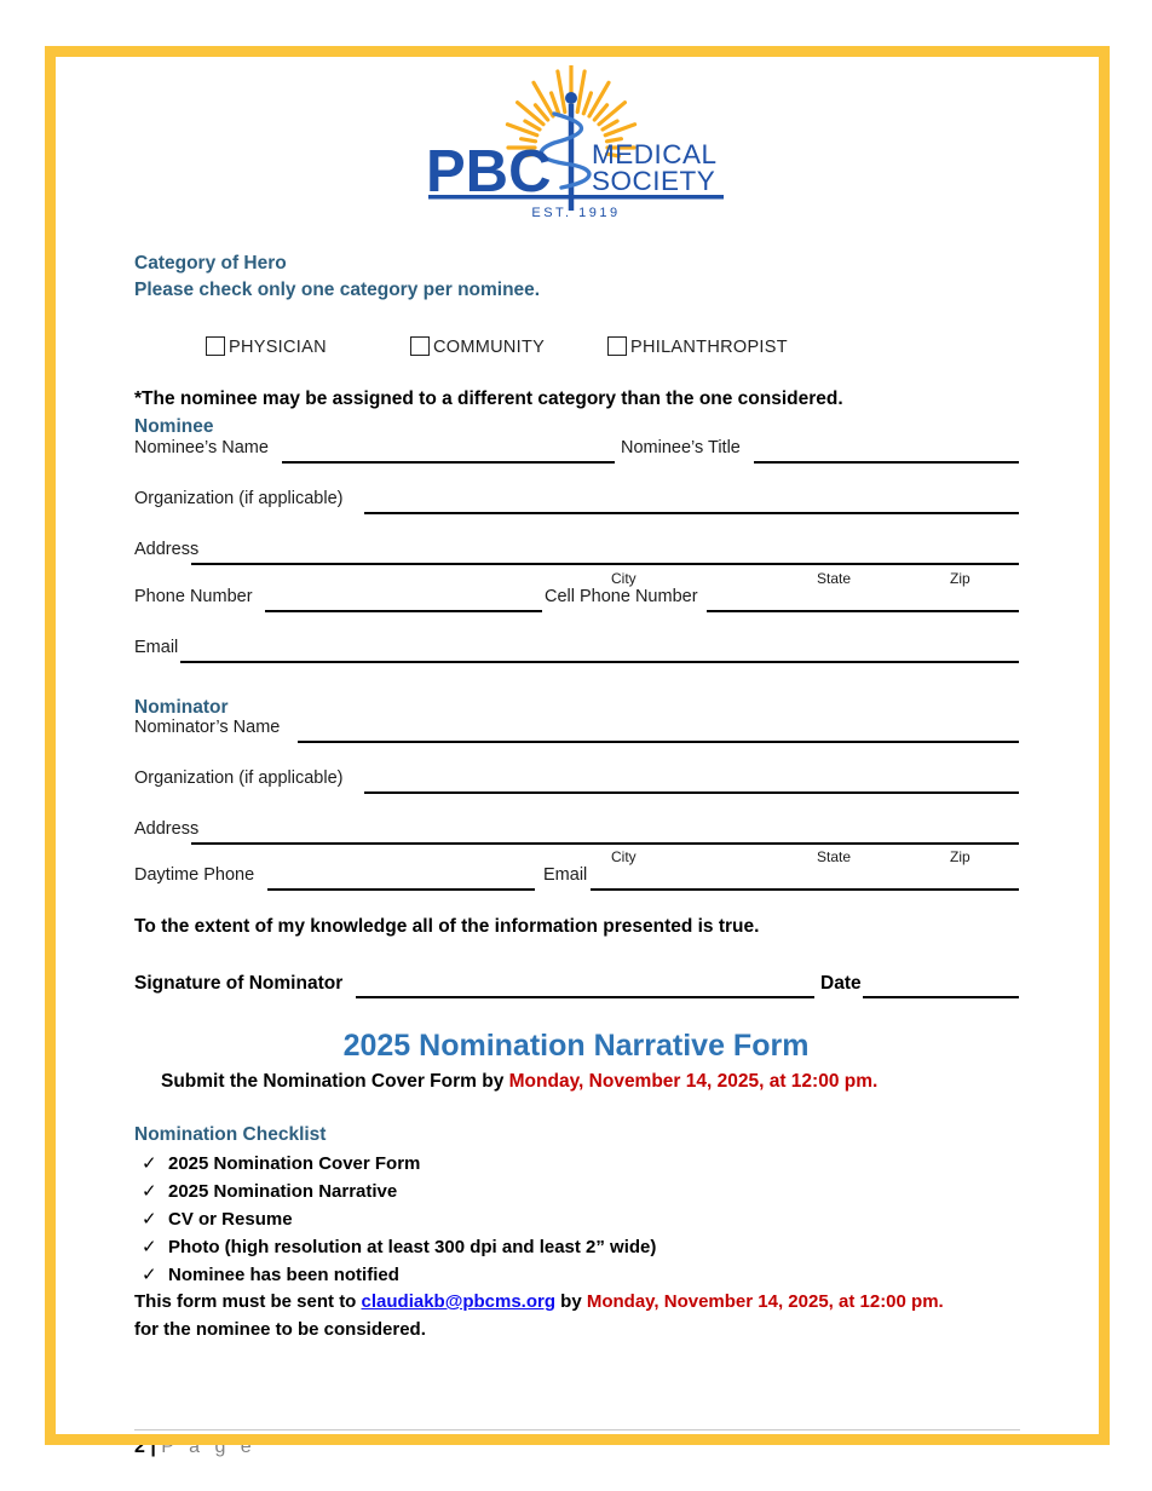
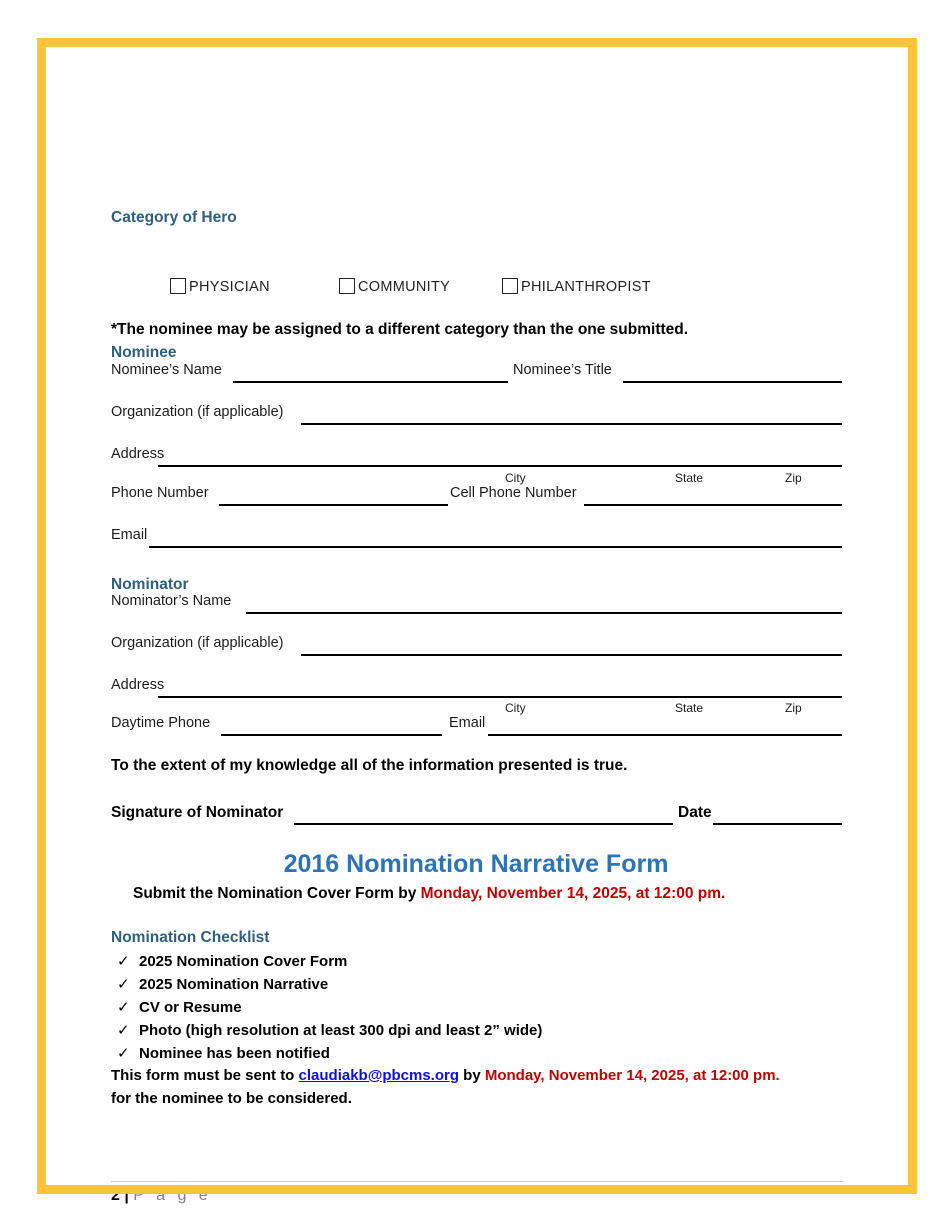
- PBC
- MEDICAL
- SOCIETY
- EST. 1919
  Category of Hero
- Please check only one category per nominee.
  PHYSICIAN
  COMMUNITY
  PHILANTHROPIST
- *The nominee may be assigned to a different category than the one considered.
+ *The nominee may be assigned to a different category than the one submitted.
  Nominee
  Nominee’s Name
  Nominee’s Title
  Organization (if applicable)
  Address
  City
  State
  Zip
  Phone Number
  Cell Phone Number
  Email
  Nominator
  Nominator’s Name
  Organization (if applicable)
  Address
  City
  State
  Zip
  Daytime Phone
  Email
  To the extent of my knowledge all of the information presented is true.
  Signature of Nominator
  Date
- 2025 Nomination Narrative Form
+ 2016 Nomination Narrative Form
  Submit the Nomination Cover Form by Monday, November 14, 2025, at 12:00 pm.
  Nomination Checklist
  ✓ 2025 Nomination Cover Form
  ✓ 2025 Nomination Narrative
  ✓ CV or Resume
  ✓ Photo (high resolution at least 300 dpi and least 2” wide)
  ✓ Nominee has been notified
  This form must be sent to claudiakb@pbcms.org by Monday, November 14, 2025, at 12:00 pm.
  for the nominee to be considered.
  2 | P a g e
